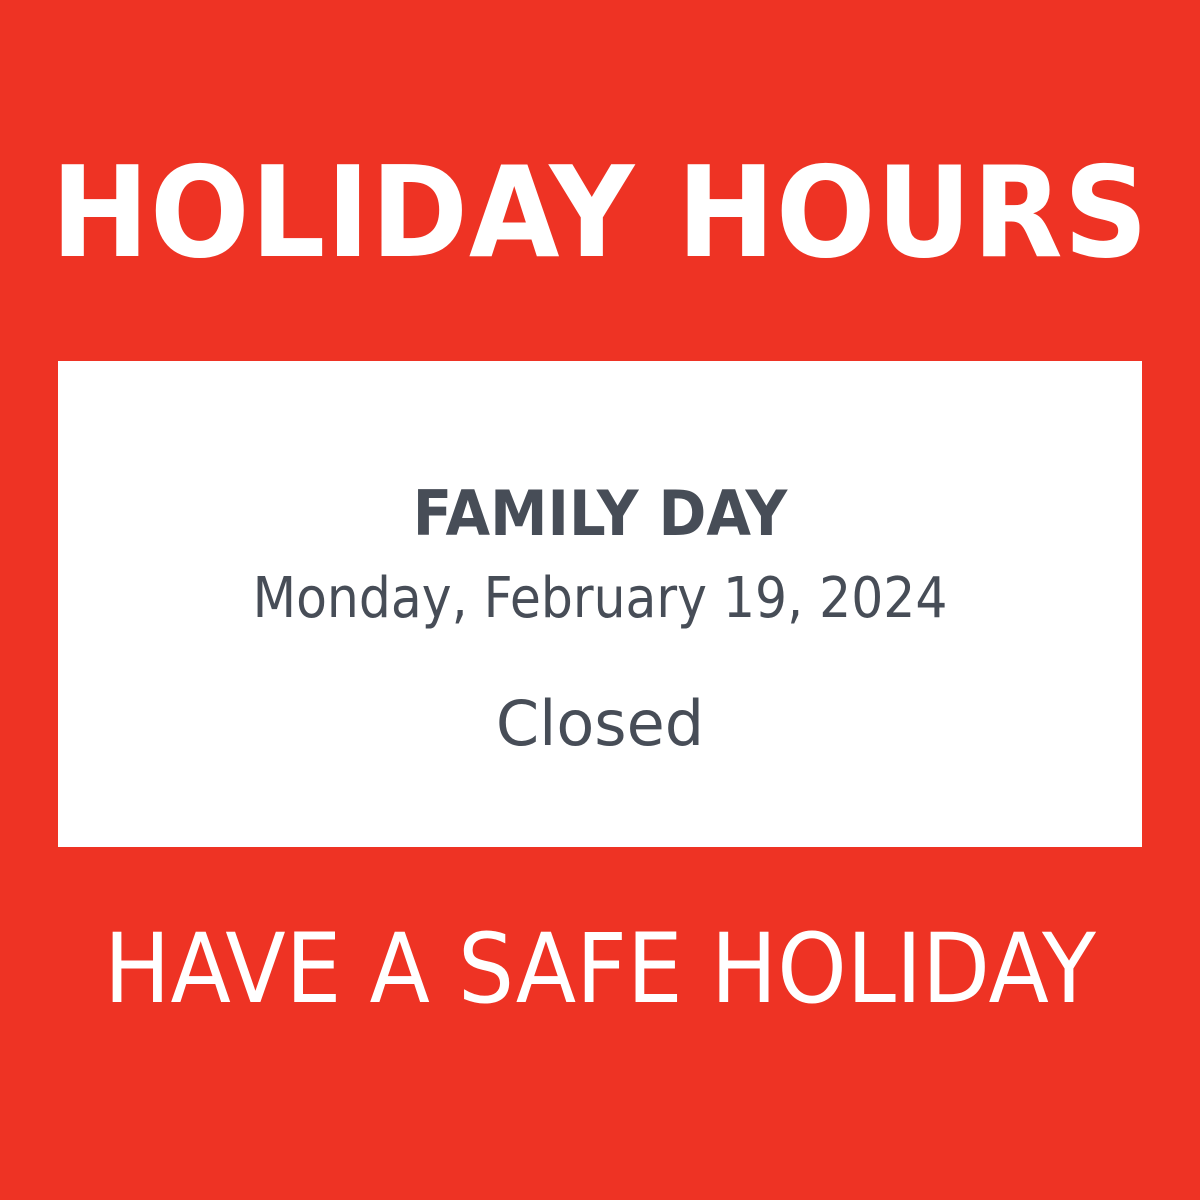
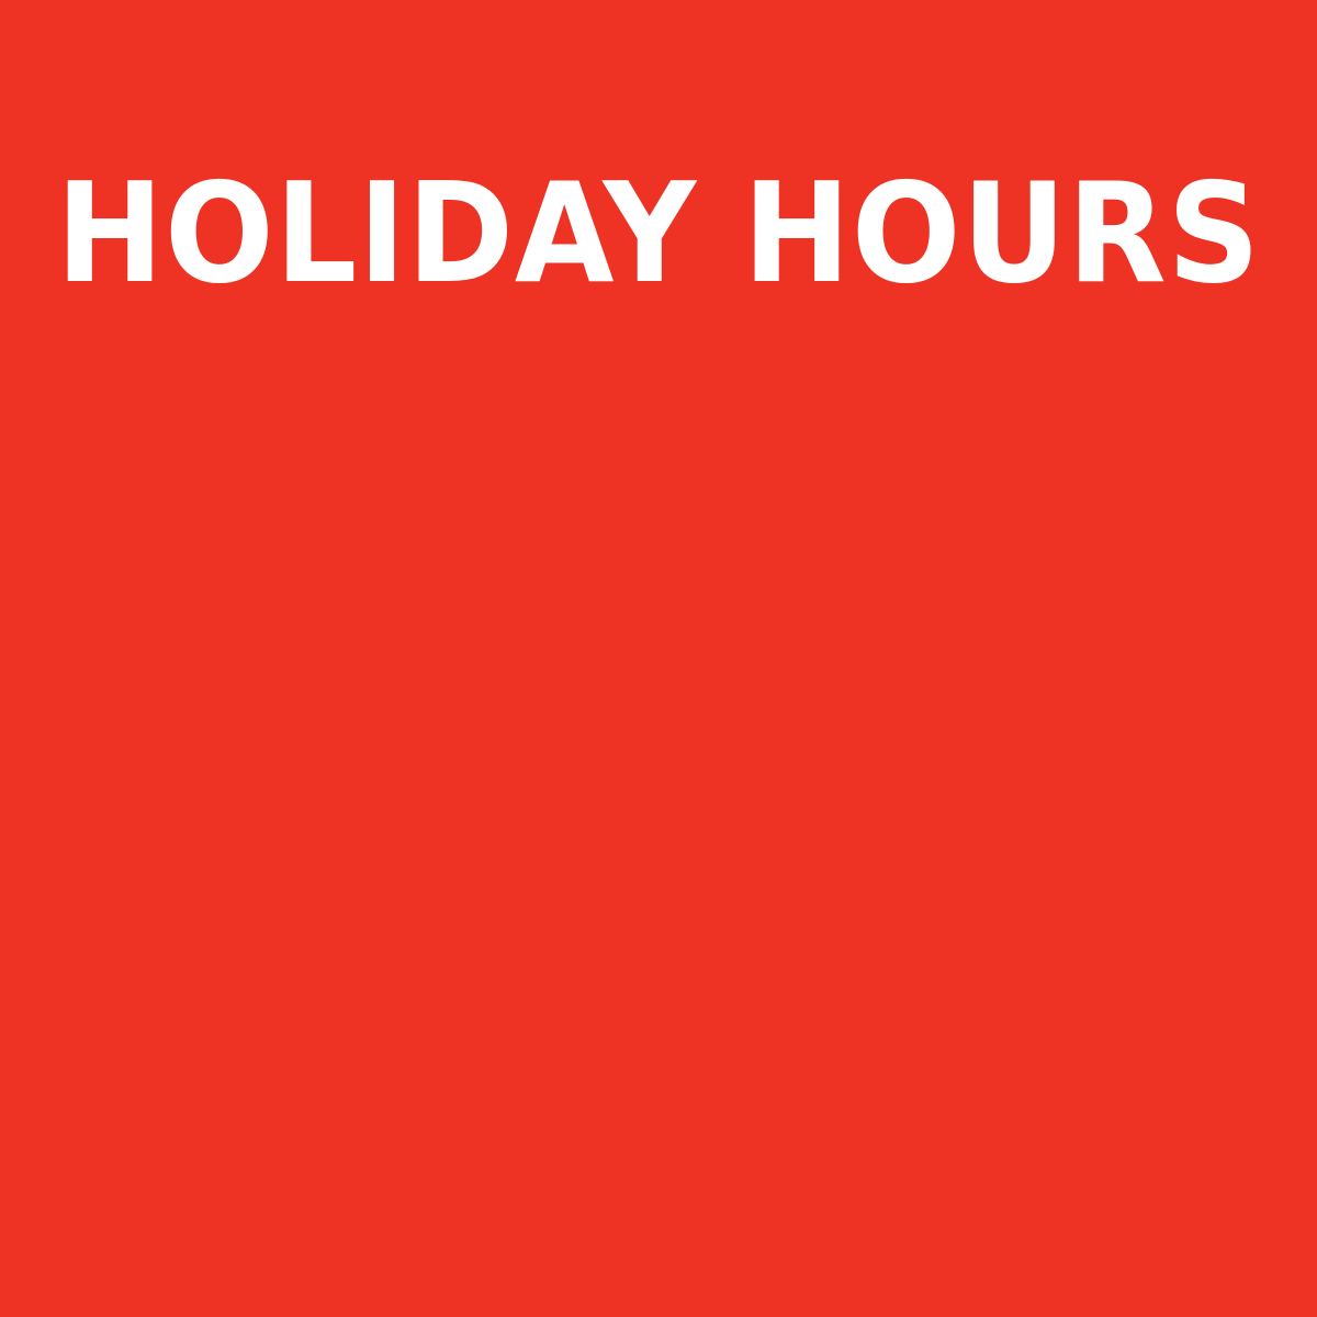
  HOLIDAY HOURS
- FAMILY DAY
- Monday, February 19, 2024
- Closed
- HAVE A SAFE HOLIDAY
